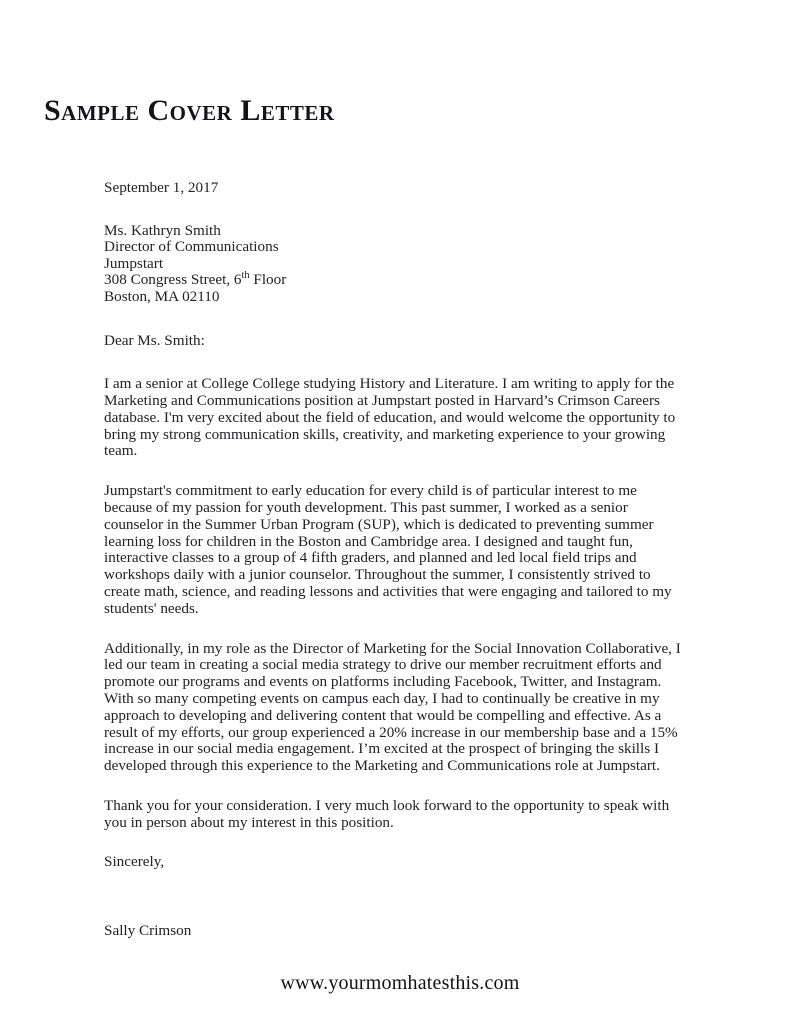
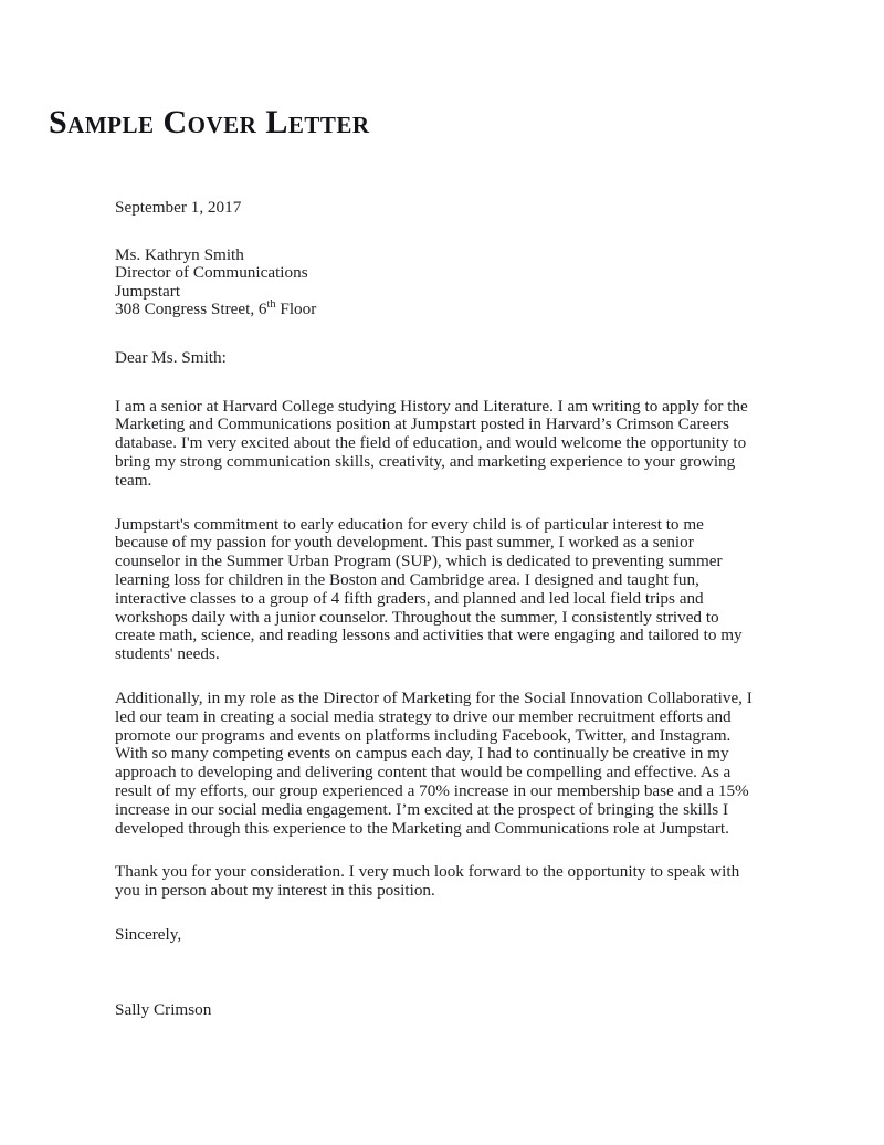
  Sample Cover Letter
  September 1, 2017
  Ms. Kathryn Smith
  Director of Communications
  Jumpstart
  308 Congress Street, 6th Floor
- Boston, MA 02110
  Dear Ms. Smith:
- I am a senior at College College studying History and Literature. I am writing to apply for the Marketing and Communications position at Jumpstart posted in Harvard’s Crimson Careers database. I'm very excited about the field of education, and would welcome the opportunity to bring my strong communication skills, creativity, and marketing experience to your growing team.
+ I am a senior at Harvard College studying History and Literature. I am writing to apply for the Marketing and Communications position at Jumpstart posted in Harvard’s Crimson Careers database. I'm very excited about the field of education, and would welcome the opportunity to bring my strong communication skills, creativity, and marketing experience to your growing team.
  Jumpstart's commitment to early education for every child is of particular interest to me because of my passion for youth development. This past summer, I worked as a senior counselor in the Summer Urban Program (SUP), which is dedicated to preventing summer learning loss for children in the Boston and Cambridge area. I designed and taught fun, interactive classes to a group of 4 fifth graders, and planned and led local field trips and workshops daily with a junior counselor. Throughout the summer, I consistently strived to create math, science, and reading lessons and activities that were engaging and tailored to my students' needs.
- Additionally, in my role as the Director of Marketing for the Social Innovation Collaborative, I led our team in creating a social media strategy to drive our member recruitment efforts and promote our programs and events on platforms including Facebook, Twitter, and Instagram. With so many competing events on campus each day, I had to continually be creative in my approach to developing and delivering content that would be compelling and effective. As a result of my efforts, our group experienced a 20% increase in our membership base and a 15% increase in our social media engagement. I’m excited at the prospect of bringing the skills I developed through this experience to the Marketing and Communications role at Jumpstart.
+ Additionally, in my role as the Director of Marketing for the Social Innovation Collaborative, I led our team in creating a social media strategy to drive our member recruitment efforts and promote our programs and events on platforms including Facebook, Twitter, and Instagram. With so many competing events on campus each day, I had to continually be creative in my approach to developing and delivering content that would be compelling and effective. As a result of my efforts, our group experienced a 70% increase in our membership base and a 15% increase in our social media engagement. I’m excited at the prospect of bringing the skills I developed through this experience to the Marketing and Communications role at Jumpstart.
  Thank you for your consideration. I very much look forward to the opportunity to speak with you in person about my interest in this position.
  Sincerely,
  Sally Crimson
- www.yourmomhatesthis.com
